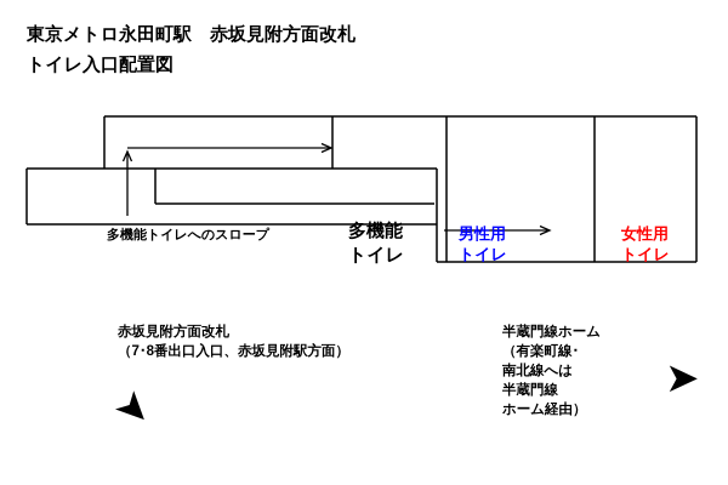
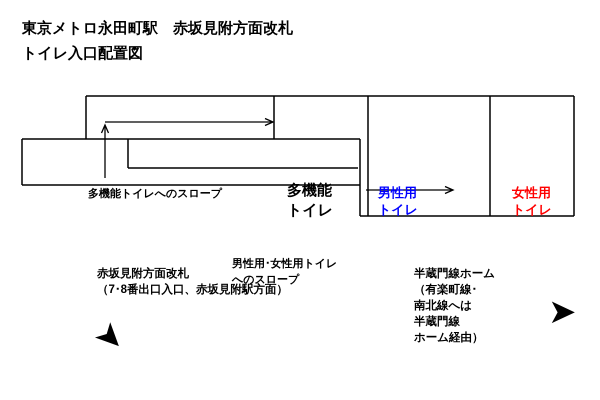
  東京メトロ永田町駅 赤坂見附方面改札
  トイレ入口配置図
  多機能
  トイレ
  男性用
  トイレ
  女性用
  トイレ
  多機能トイレへのスロープ
+ 男性用･女性用トイレ
+ へのスロープ
  赤坂見附方面改札
  （7･8番出口入口、赤坂見附駅方面）
  半蔵門線ホーム
  （有楽町線･
  南北線へは
  半蔵門線
  ホーム経由）
  ➤
